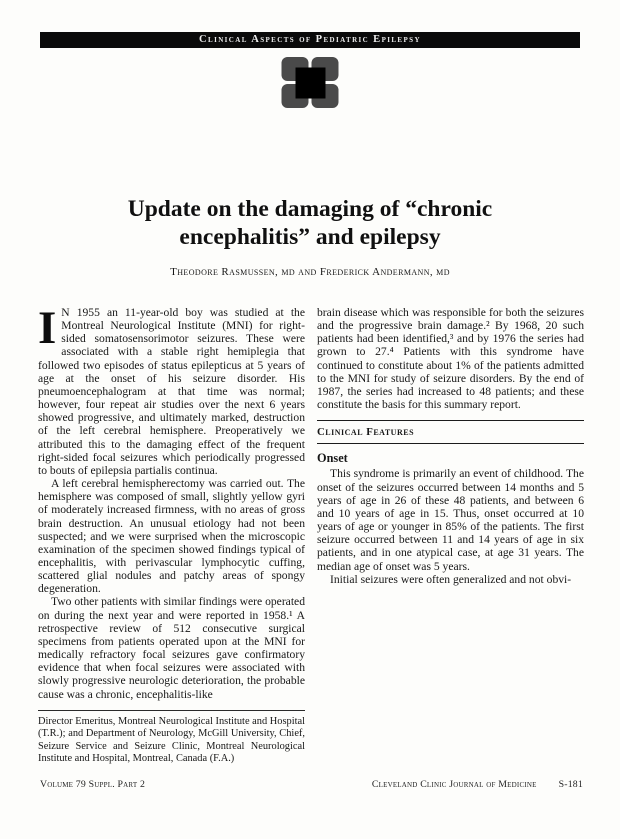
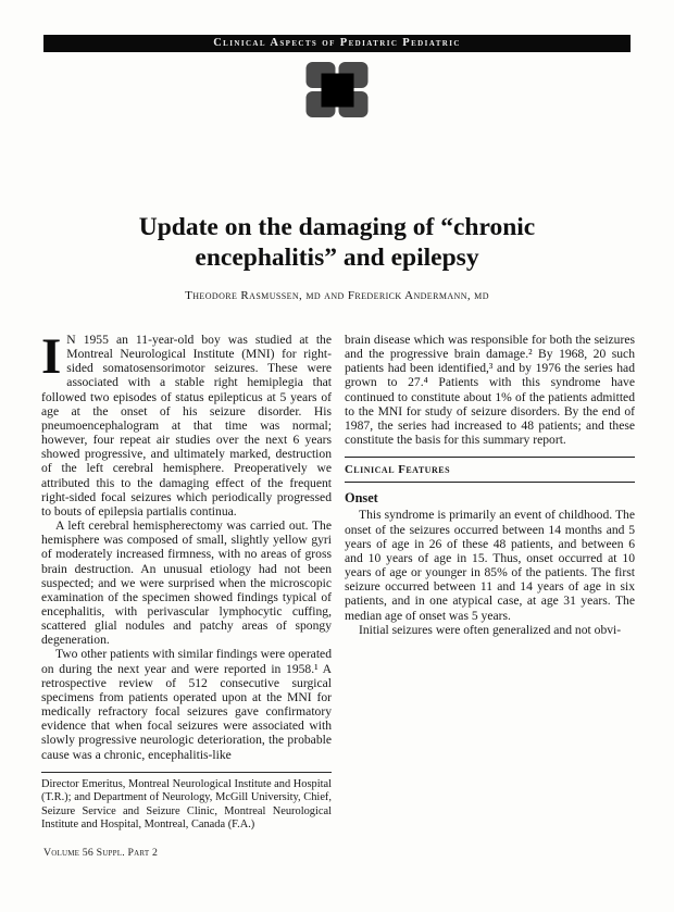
- Clinical Aspects of Pediatric Epilepsy
+ Clinical Aspects of Pediatric Pediatric
  Update on the damaging of “chronic
  encephalitis” and epilepsy
  Theodore Rasmussen, md and Frederick Andermann, md
  I
  N 1955 an 11-year-old boy was studied at the Montreal Neurological Institute (MNI) for right-sided somatosensorimotor seizures. These were associated with a stable right hemiplegia that followed two episodes of status epilepticus at 5 years of age at the onset of his seizure disorder. His pneumoencephalogram at that time was normal; however, four repeat air studies over the next 6 years showed progressive, and ultimately marked, destruction of the left cerebral hemisphere. Preoperatively we attributed this to the damaging effect of the frequent right-sided focal seizures which periodically progressed to bouts of epilepsia partialis continua.
  A left cerebral hemispherectomy was carried out. The hemisphere was composed of small, slightly yellow gyri of moderately increased firmness, with no areas of gross brain destruction. An unusual etiology had not been suspected; and we were surprised when the microscopic examination of the specimen showed findings typical of encephalitis, with perivascular lymphocytic cuffing, scattered glial nodules and patchy areas of spongy degeneration.
  Two other patients with similar findings were operated on during the next year and were reported in 1958.¹ A retrospective review of 512 consecutive surgical specimens from patients operated upon at the MNI for medically refractory focal seizures gave confirmatory evidence that when focal seizures were associated with slowly progressive neurologic deterioration, the probable cause was a chronic, encephalitis-like
  Director Emeritus, Montreal Neurological Institute and Hospital (T.R.); and Department of Neurology, McGill University, Chief, Seizure Service and Seizure Clinic, Montreal Neurological Institute and Hospital, Montreal, Canada (F.A.)
  brain disease which was responsible for both the seizures and the progressive brain damage.² By 1968, 20 such patients had been identified,³ and by 1976 the series had grown to 27.⁴ Patients with this syndrome have continued to constitute about 1% of the patients admitted to the MNI for study of seizure disorders. By the end of 1987, the series had increased to 48 patients; and these constitute the basis for this summary report.
  Clinical Features
  Onset
  This syndrome is primarily an event of childhood. The onset of the seizures occurred between 14 months and 5 years of age in 26 of these 48 patients, and between 6 and 10 years of age in 15. Thus, onset occurred at 10 years of age or younger in 85% of the patients. The first seizure occurred between 11 and 14 years of age in six patients, and in one atypical case, at age 31 years. The median age of onset was 5 years.
  Initial seizures were often generalized and not obvi-
- Volume 79 Suppl. Part 2
+ Volume 56 Suppl. Part 2
- Cleveland Clinic Journal of Medicine
- S-181
